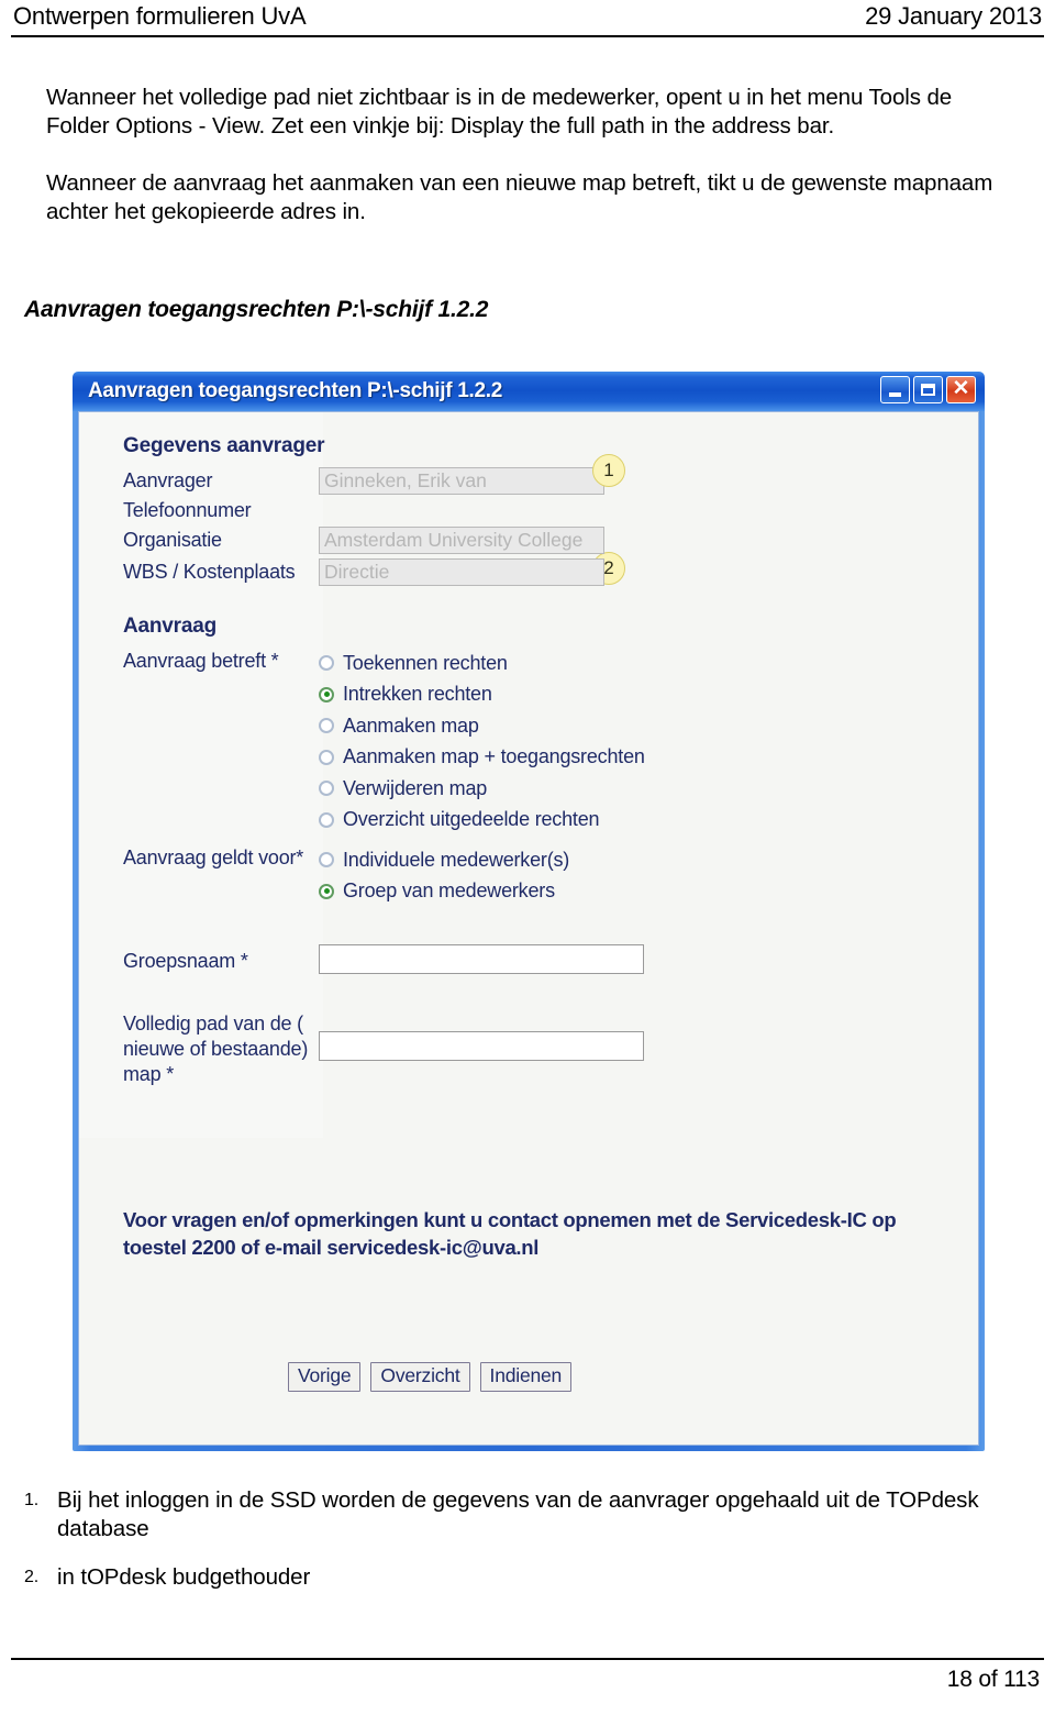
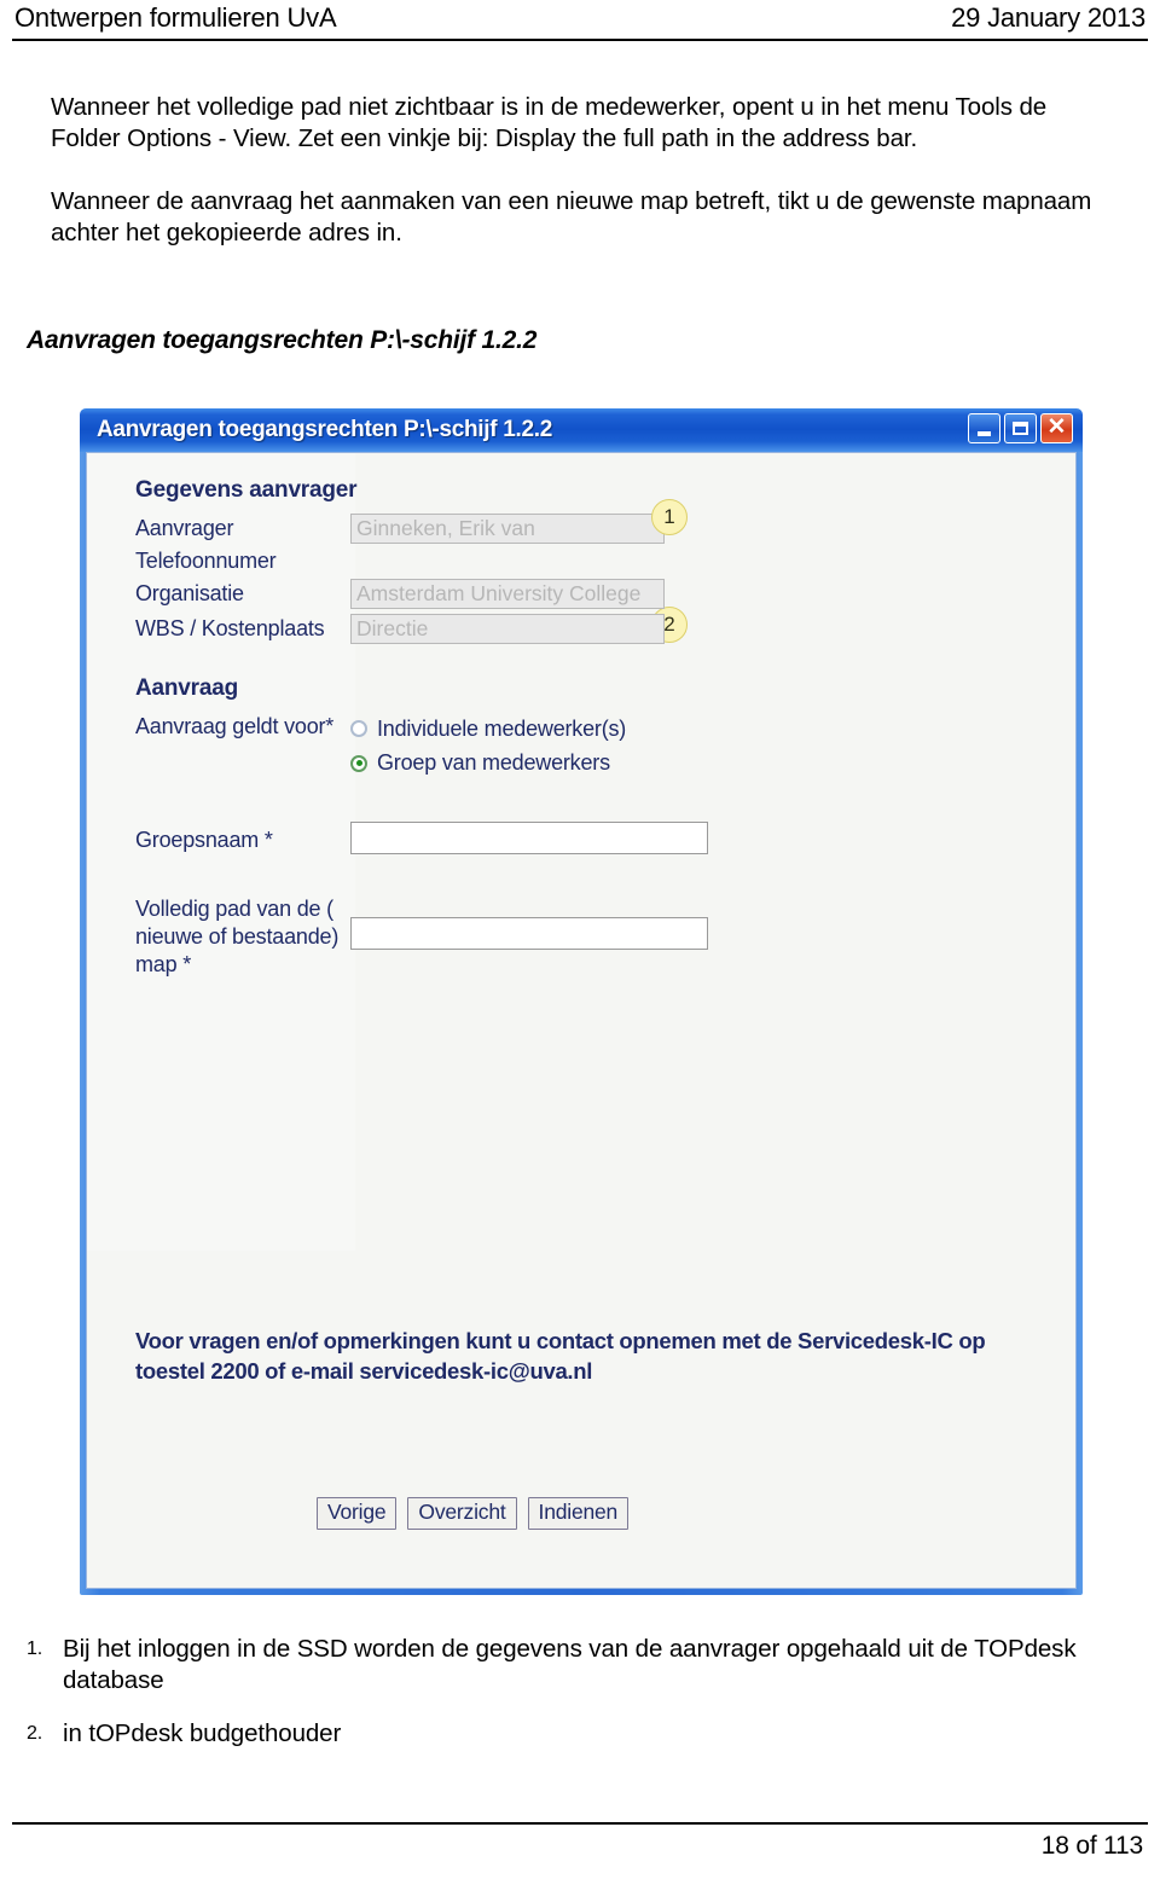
  Ontwerpen formulieren UvA
  29 January 2013
  Wanneer het volledige pad niet zichtbaar is in de medewerker, opent u in het menu Tools de Folder Options - View. Zet een vinkje bij: Display the full path in the address bar.
  Wanneer de aanvraag het aanmaken van een nieuwe map betreft, tikt u de gewenste mapnaam achter het gekopieerde adres in.
  Aanvragen toegangsrechten P:\-schijf 1.2.2
  Aanvragen toegangsrechten P:\-schijf 1.2.2
  ✕
  Gegevens aanvrager
  Aanvrager
  Ginneken, Erik van
  1
  Telefoonnumer
  2
  Organisatie
  Amsterdam University College
  WBS / Kostenplaats
  Directie
  Aanvraag
- Aanvraag betreft *
- Toekennen rechten
- Intrekken rechten
- Aanmaken map
- Aanmaken map + toegangsrechten
- Verwijderen map
- Overzicht uitgedeelde rechten
  Aanvraag geldt voor*
  Individuele medewerker(s)
  Groep van medewerkers
  Groepsnaam *
  Volledig pad van de ( nieuwe of bestaande) map *
  Voor vragen en/of opmerkingen kunt u contact opnemen met de Servicedesk-IC op toestel 2200 of e-mail servicedesk-ic@uva.nl
  Vorige
  Overzicht
  Indienen
  1.
  Bij het inloggen in de SSD worden de gegevens van de aanvrager opgehaald uit de TOPdesk database
  2.
  in tOPdesk budgethouder
  18 of 113
